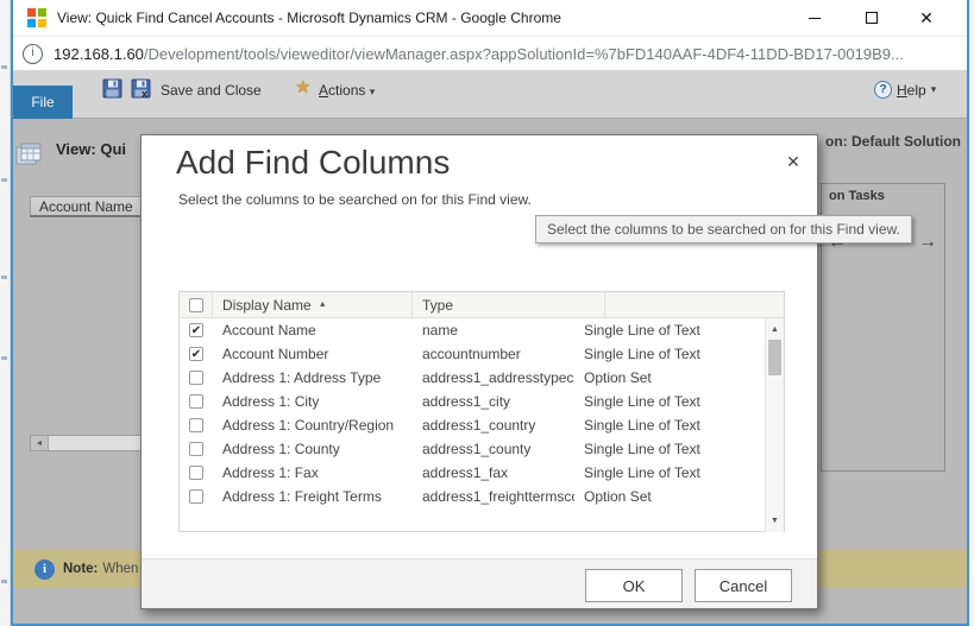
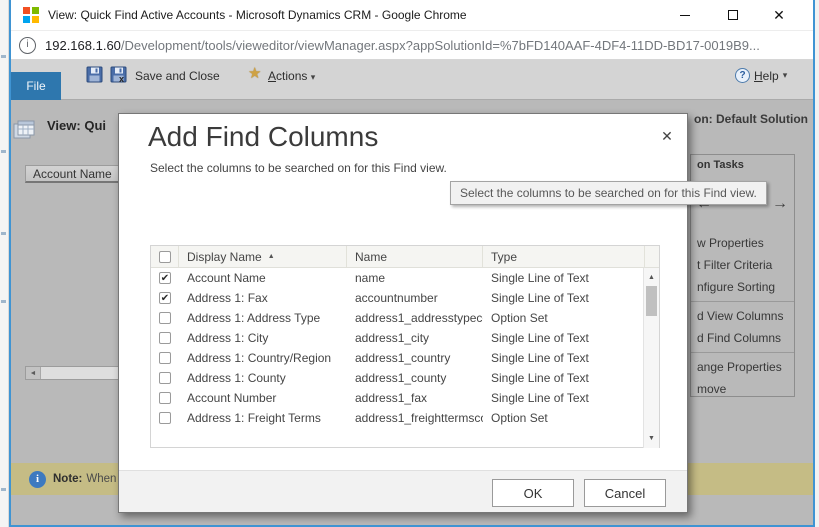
- View: Quick Find Cancel Accounts - Microsoft Dynamics CRM - Google Chrome
+ View: Quick Find Active Accounts - Microsoft Dynamics CRM - Google Chrome
  ✕
  i
  192.168.1.60/Development/tools/vieweditor/viewManager.aspx?appSolutionId=%7bFD140AAF-4DF4-11DD-BD17-0019B9...
  File
  x
  Save and Close
  ★
  Actions ▾
  ?
  Help
  ▾
  View: Qui
  on: Default Solution
  Account Name
  on Tasks
  →
+ w Properties
+ t Filter Criteria
+ nfigure Sorting
+ d View Columns
+ d Find Columns
+ ange Properties
+ move
  i
  Note:
  Add Find Columns
  ✕
  Select the columns to be searched on for this Find view.
  Display Name
+ Name
  Type
  ✔
  Account Name
  name
  Single Line of Text
  ✔
- Account Number
+ Address 1: Fax
  accountnumber
  Single Line of Text
  Address 1: Address Type
  address1_addresstypec
  Option Set
  Address 1: City
  address1_city
  Single Line of Text
  Address 1: Country/Region
  address1_country
  Single Line of Text
  Address 1: County
  address1_county
  Single Line of Text
- Address 1: Fax
+ Account Number
  address1_fax
  Single Line of Text
  Address 1: Freight Terms
  address1_freighttermsc
  Option Set
  OK
  Cancel
  Select the columns to be searched on for this Find view.
